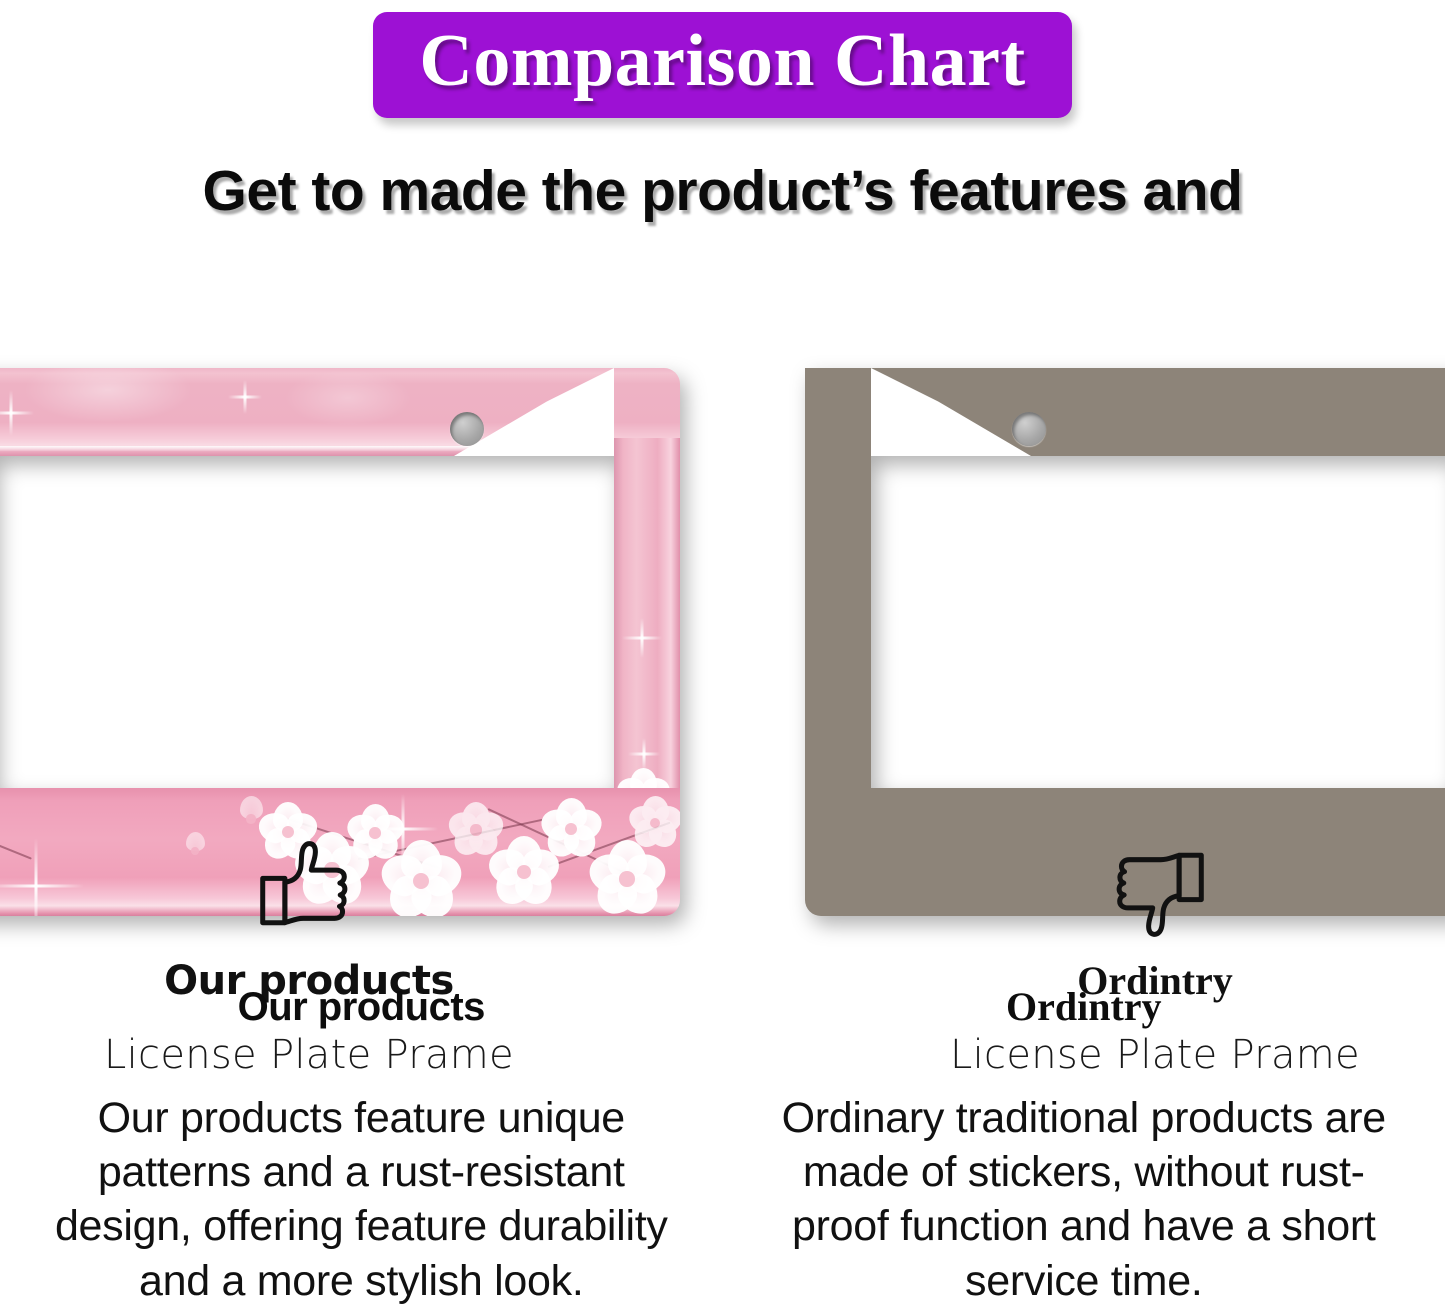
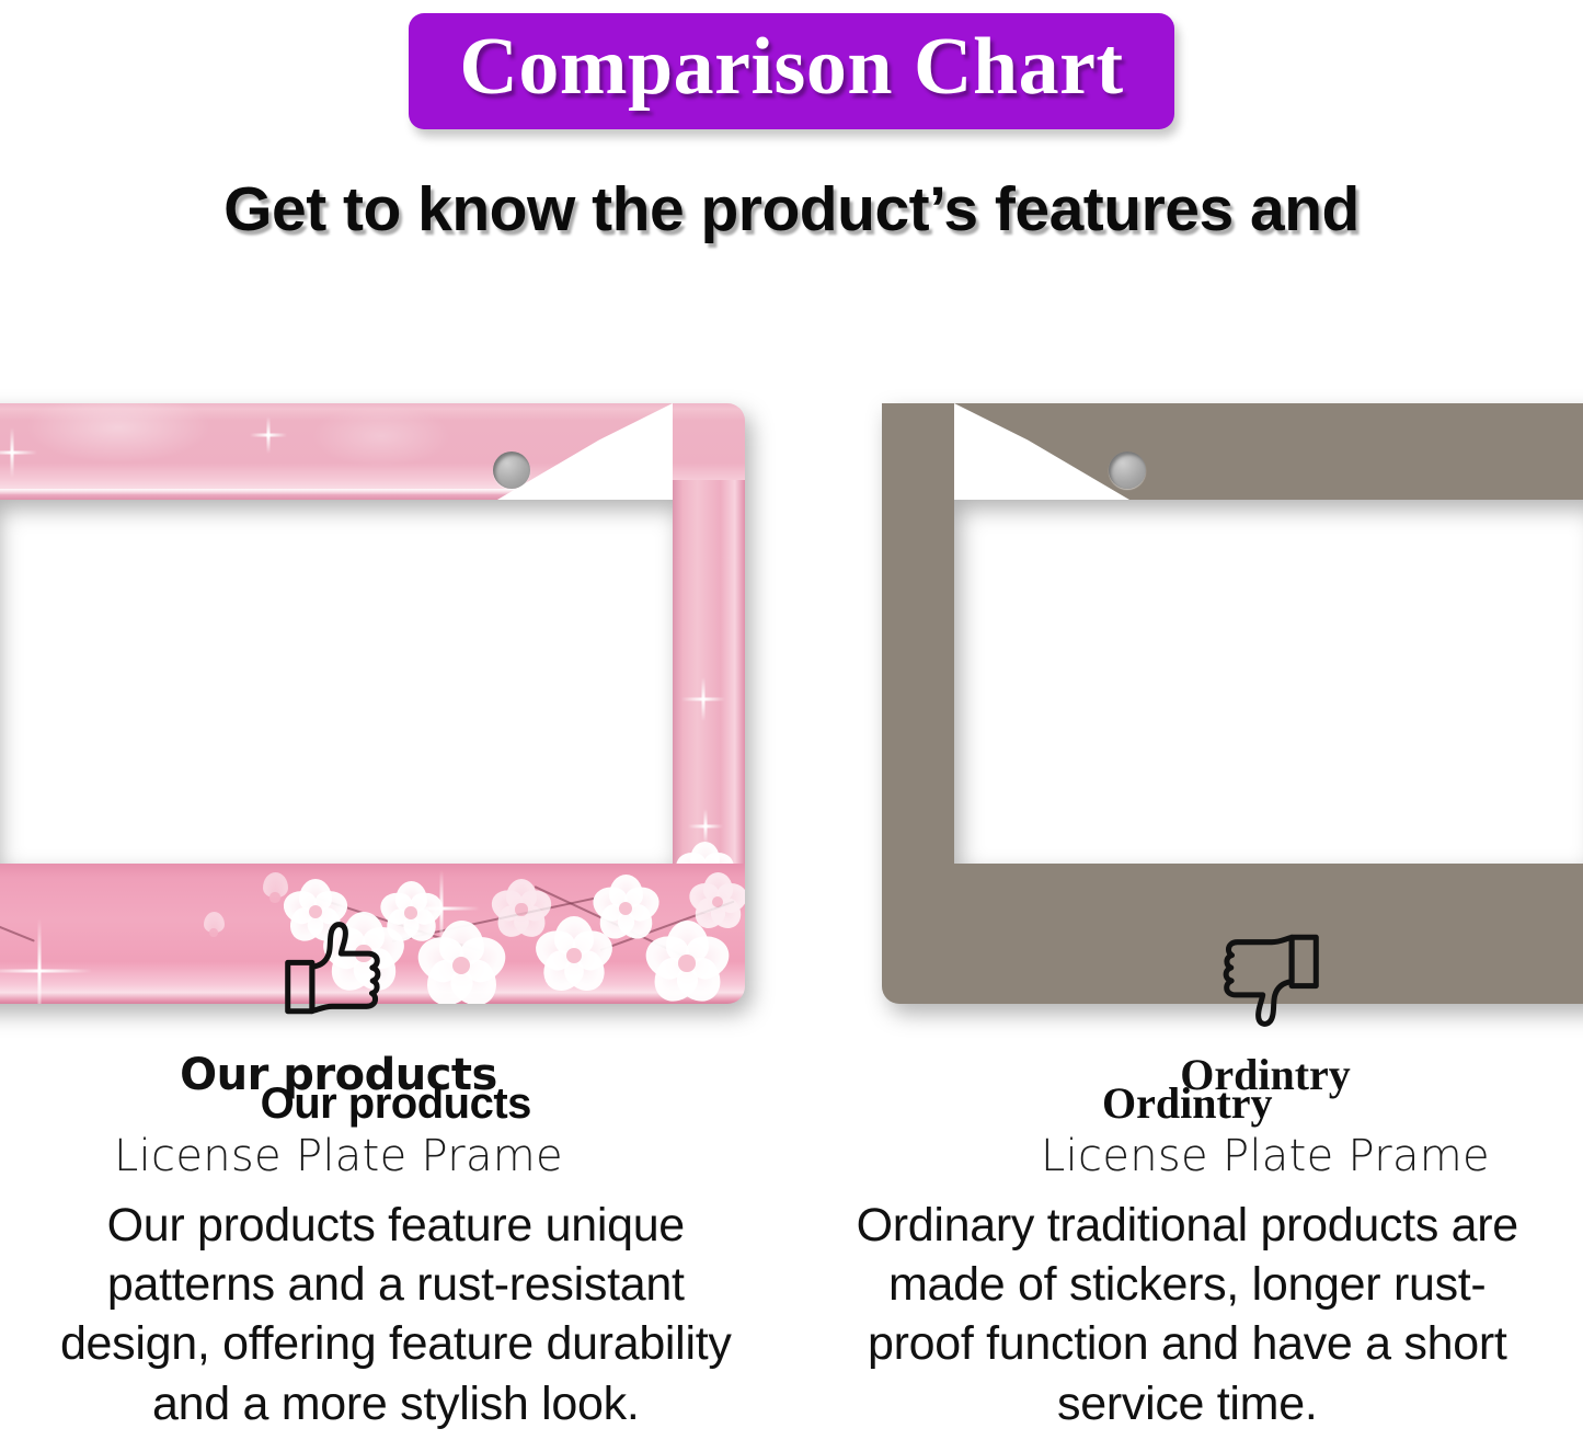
  Comparison Chart
- Get to made the product’s features and
+ Get to know the product’s features and
  Our products
  License Plate Prame
  Ordintry
  License Plate Prame
  Our products
  Our products feature unique patterns and a rust-resistant design, offering feature durability and a more stylish look.
  Ordintry
- Ordinary traditional products are made of stickers, without rust-proof function and have a short service time.
+ Ordinary traditional products are made of stickers, longer rust-proof function and have a short service time.
